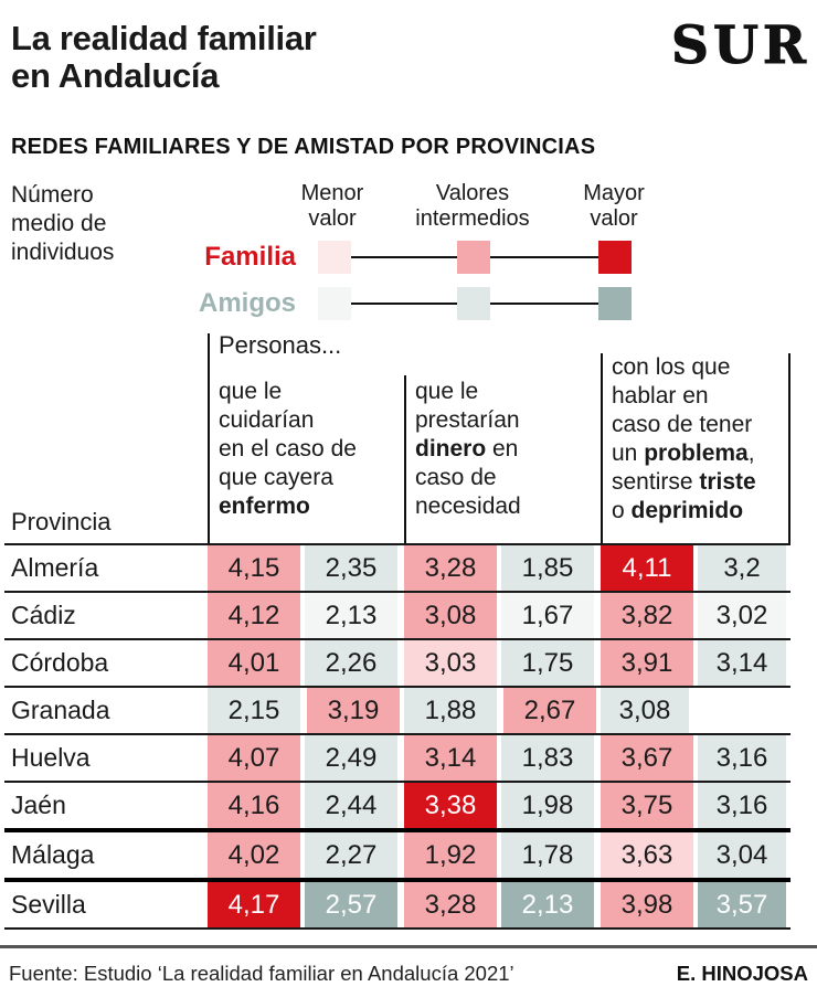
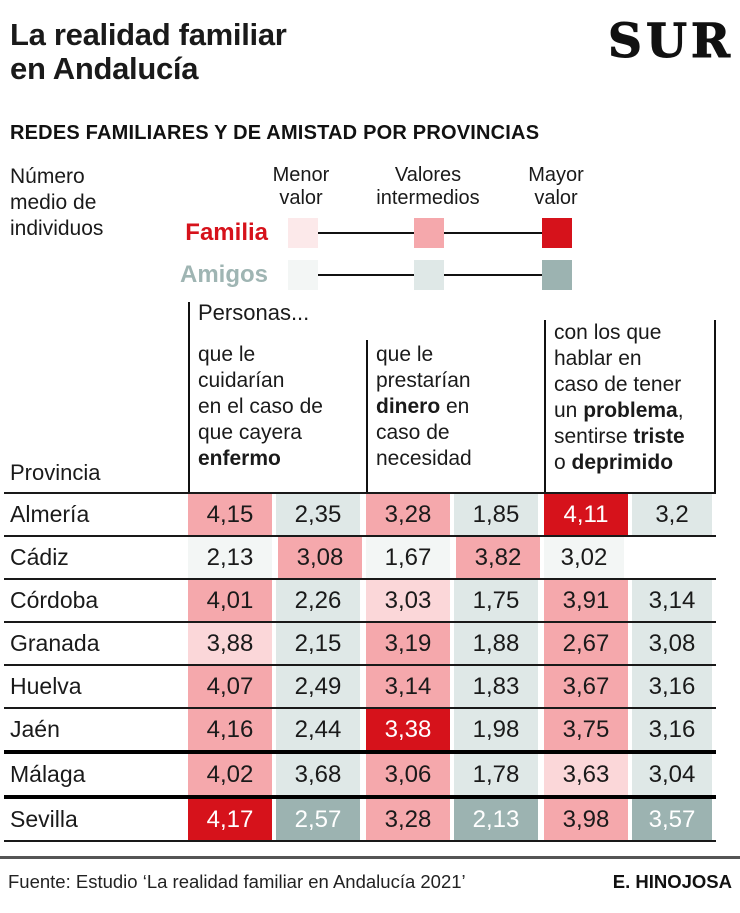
  La realidad familiar
  en Andalucía
  SUR
  REDES FAMILIARES Y DE AMISTAD POR PROVINCIAS
  Número
  medio de
  individuos
  Menor
  valor
  Valores
  intermedios
  Mayor
  valor
  Familia
  Amigos
  Personas...
  Provincia
  que le
  cuidarían
  en el caso de
  que cayera
  enfermo
  que le
  prestarían
  dinero en
  caso de
  necesidad
  con los que
  hablar en
  caso de tener
  un problema,
  sentirse triste
  o deprimido
  Almería
  4,15
  2,35
  3,28
  1,85
  4,11
  3,2
  Cádiz
- 4,12
  2,13
  3,08
  1,67
  3,82
  3,02
  Córdoba
  4,01
  2,26
  3,03
  1,75
  3,91
  3,14
  Granada
+ 3,88
  2,15
  3,19
  1,88
  2,67
  3,08
  Huelva
  4,07
  2,49
  3,14
  1,83
  3,67
  3,16
  Jaén
  4,16
  2,44
  3,38
  1,98
  3,75
  3,16
  Málaga
  4,02
- 2,27
+ 3,68
- 1,92
+ 3,06
  1,78
  3,63
  3,04
  Sevilla
  4,17
  2,57
  3,28
  2,13
  3,98
  3,57
  Fuente: Estudio ‘La realidad familiar en Andalucía 2021’
  E. HINOJOSA
